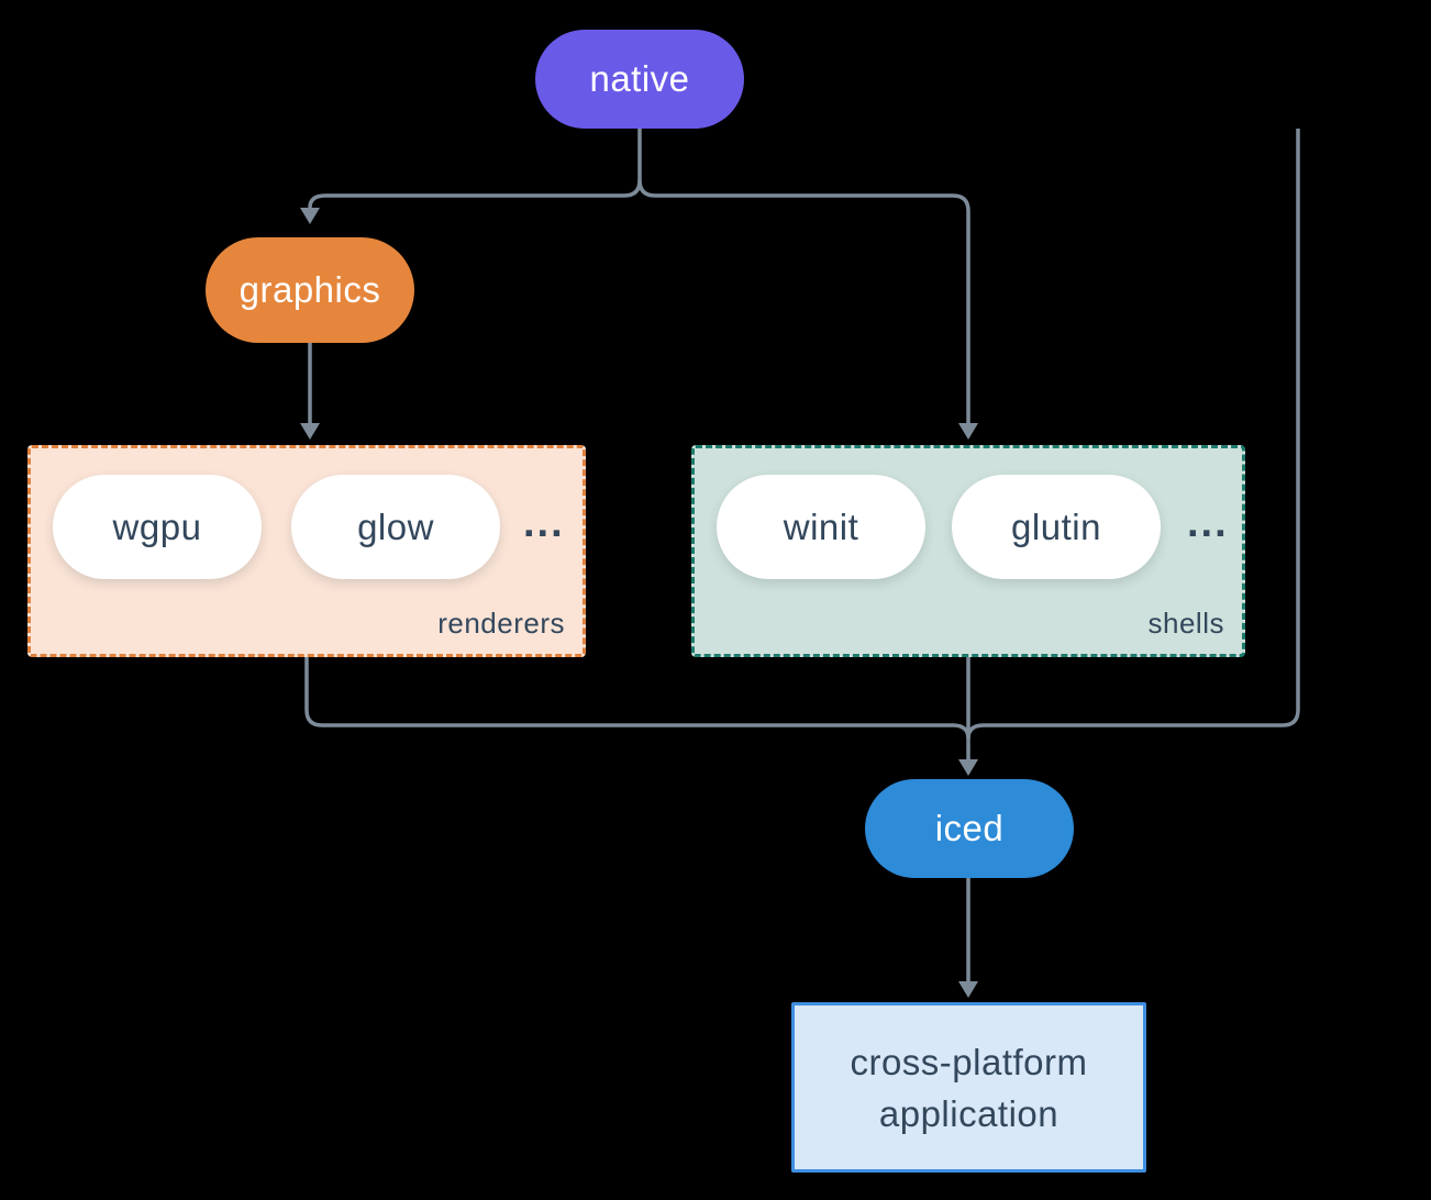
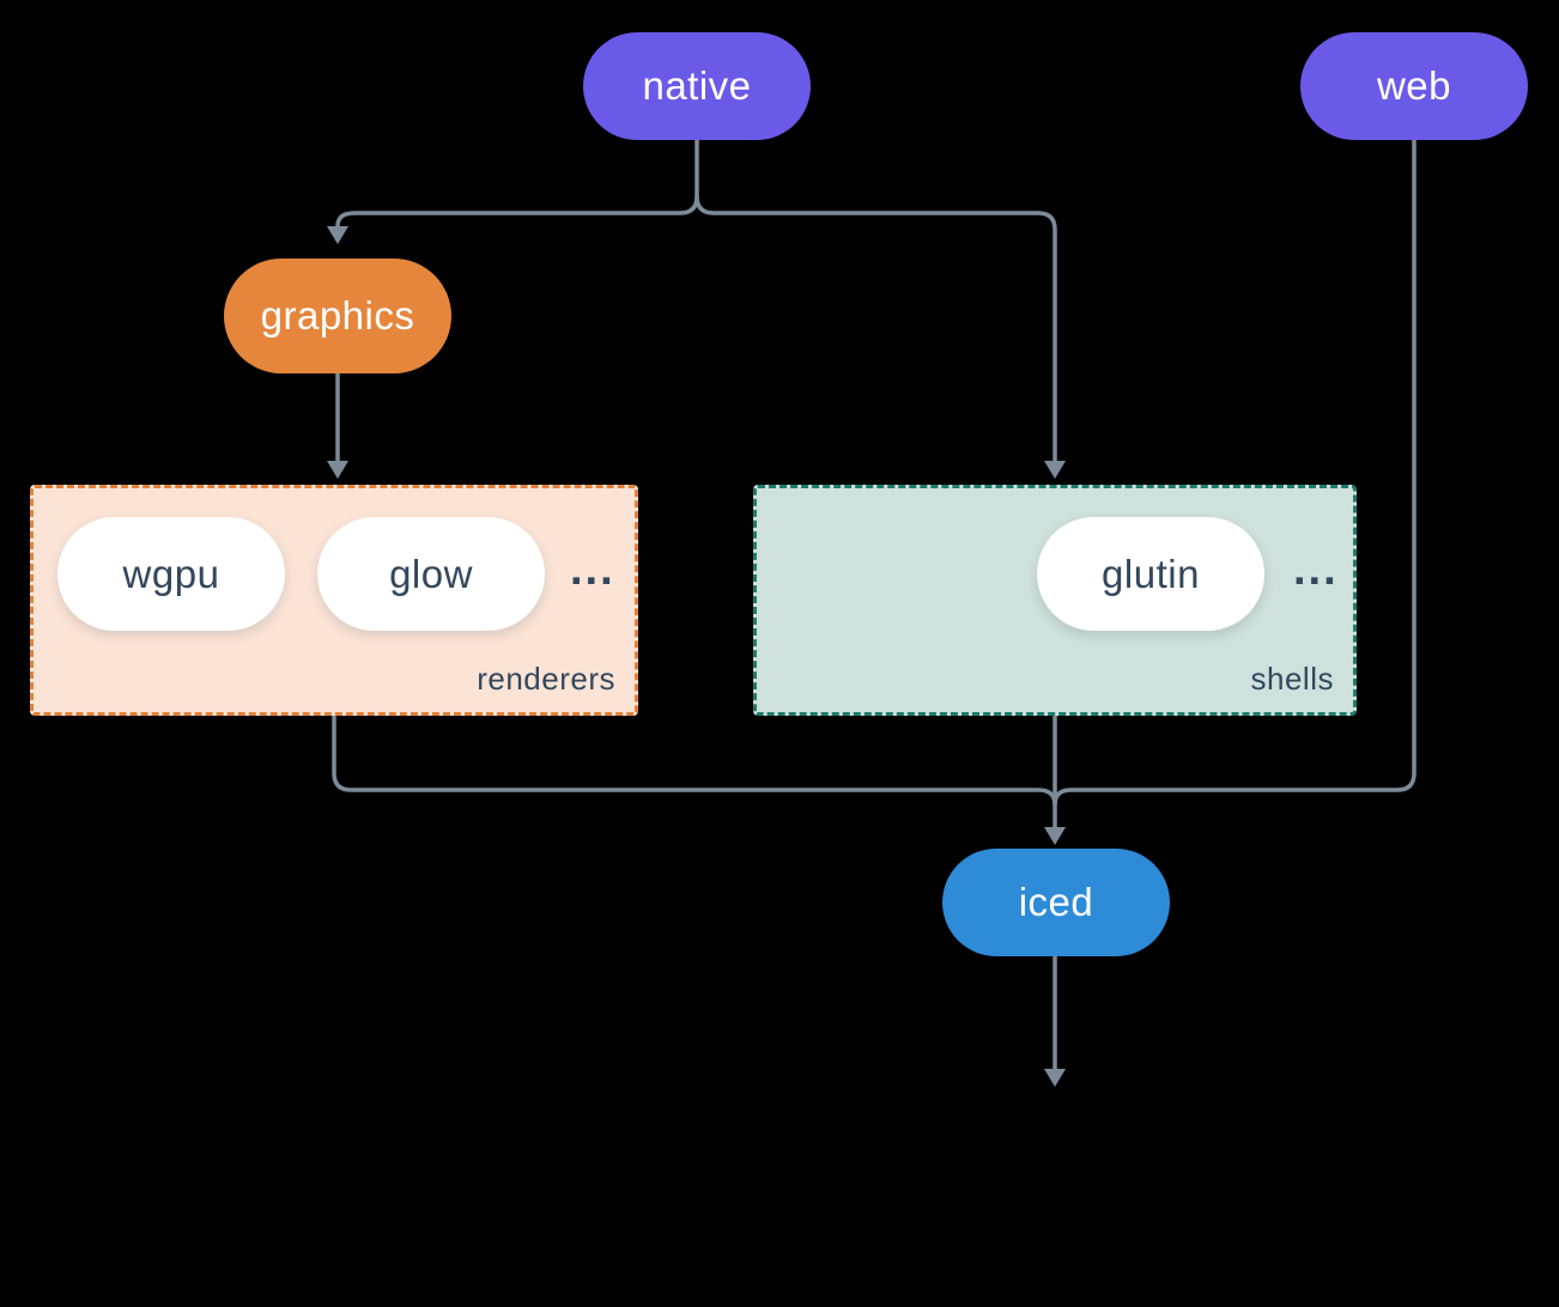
  native
+ web
  graphics
  wgpu
  glow
  ...
  renderers
- winit
  glutin
  ...
  shells
  iced
- cross-platform application
